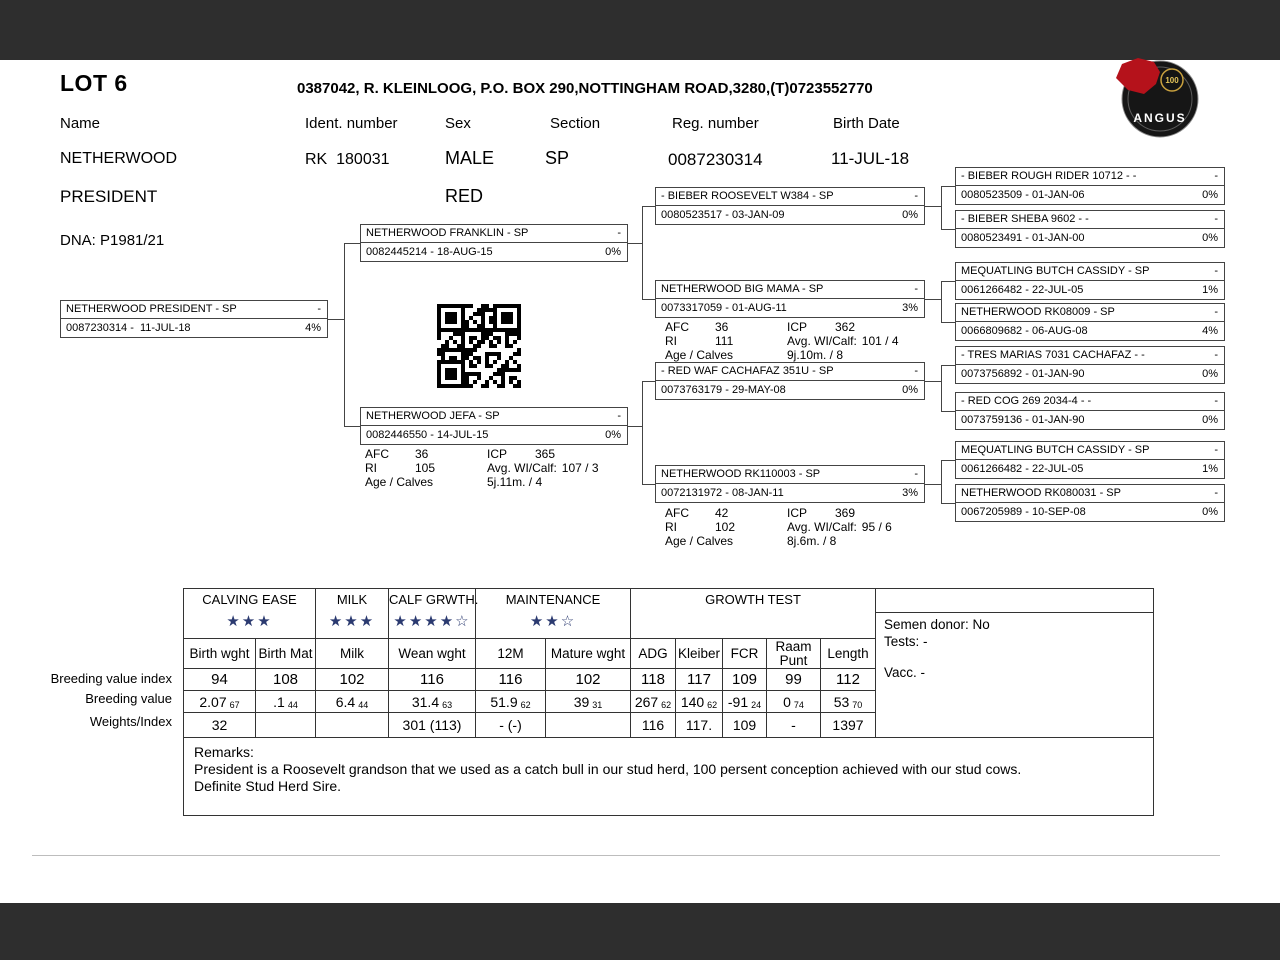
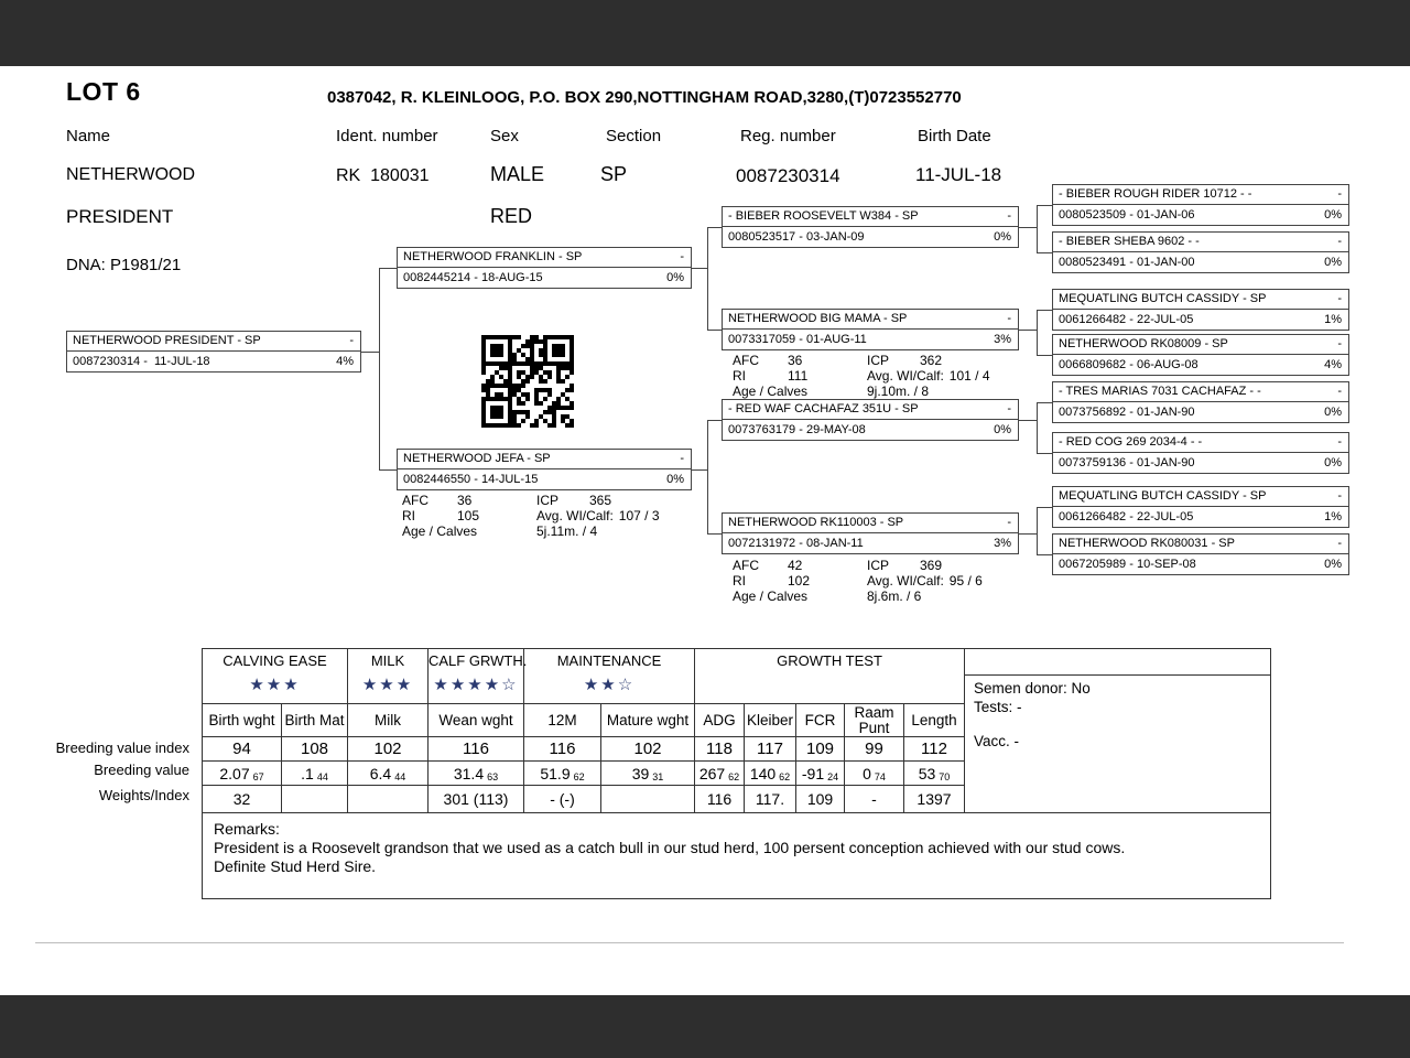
  LOT 6
  0387042, R. KLEINLOOG, P.O. BOX 290,NOTTINGHAM ROAD,3280,(T)0723552770
- ANGUS
- 100
  Name
  Ident. number
  Sex
  Section
  Reg. number
  Birth Date
  NETHERWOOD
  PRESIDENT
  RK 180031
  MALE
  RED
  SP
  0087230314
  11-JUL-18
  DNA: P1981/21
  NETHERWOOD PRESIDENT - SP
  -
  0087230314 - 11-JUL-18
  4%
  NETHERWOOD FRANKLIN - SP
  -
  0082445214 - 18-AUG-15
  0%
  NETHERWOOD JEFA - SP
  -
  0082446550 - 14-JUL-15
  0%
  - BIEBER ROOSEVELT W384 - SP
  -
  0080523517 - 03-JAN-09
  0%
  NETHERWOOD BIG MAMA - SP
  -
  0073317059 - 01-AUG-11
  3%
  - RED WAF CACHAFAZ 351U - SP
  -
  0073763179 - 29-MAY-08
  0%
  NETHERWOOD RK110003 - SP
  -
  0072131972 - 08-JAN-11
  3%
  - BIEBER ROUGH RIDER 10712 - -
  -
  0080523509 - 01-JAN-06
  0%
  - BIEBER SHEBA 9602 - -
  -
  0080523491 - 01-JAN-00
  0%
  MEQUATLING BUTCH CASSIDY - SP
  -
  0061266482 - 22-JUL-05
  1%
  NETHERWOOD RK08009 - SP
  -
  0066809682 - 06-AUG-08
  4%
  - TRES MARIAS 7031 CACHAFAZ - -
  -
  0073756892 - 01-JAN-90
  0%
  - RED COG 269 2034-4 - -
  -
  0073759136 - 01-JAN-90
  0%
  MEQUATLING BUTCH CASSIDY - SP
  -
  0061266482 - 22-JUL-05
  1%
  NETHERWOOD RK080031 - SP
  -
  0067205989 - 10-SEP-08
  0%
  AFC 36 ICP 362
  RI 111 Avg. WI/Calf: 101 / 4
  Age / Calves 9j.10m. / 8
  AFC 36 ICP 365
  RI 105 Avg. WI/Calf: 107 / 3
  Age / Calves 5j.11m. / 4
  AFC 42 ICP 369
  RI 102 Avg. WI/Calf: 95 / 6
- Age / Calves 8j.6m. / 8
+ Age / Calves 8j.6m. / 6
  Breeding value index
  Breeding value
  Weights/Index
  CALVING EASE
  ★★★
  MILK
  ★★★
  CALF GRWTH
  ★★★★☆
  MAINTENANCE
  ★★☆
  GROWTH TEST
  Birth wght
  Birth Mat
  Milk
  Wean wght
  12M
  Mature wght
  ADG
  Kleiber
  FCR
  Raam Punt
  Length
  94
  108
  102
  116
  116
  102
  118
  117
  109
  99
  112
  2.07
  67
  .1
  44
  6.4
  44
  31.4
  63
  51.9
  62
  39
  31
  267
  62
  140
  62
  -91
  24
  0
  74
  53
  70
  32
  301 (113)
  - (-)
  116
  117.
  109
  -
  1397
  Semen donor: No
  Tests: -
  Vacc. -
  Remarks:
  President is a Roosevelt grandson that we used as a catch bull in our stud herd, 100 persent conception achieved with our stud cows. Definite Stud Herd Sire.
